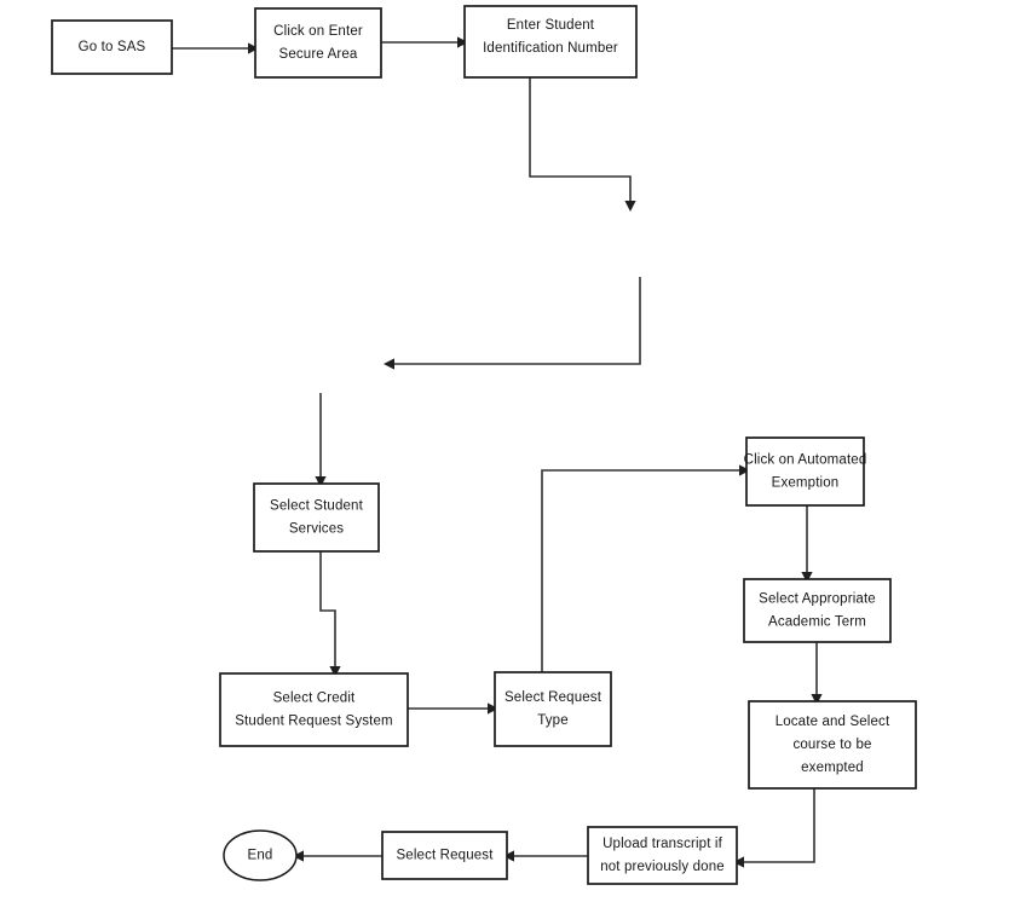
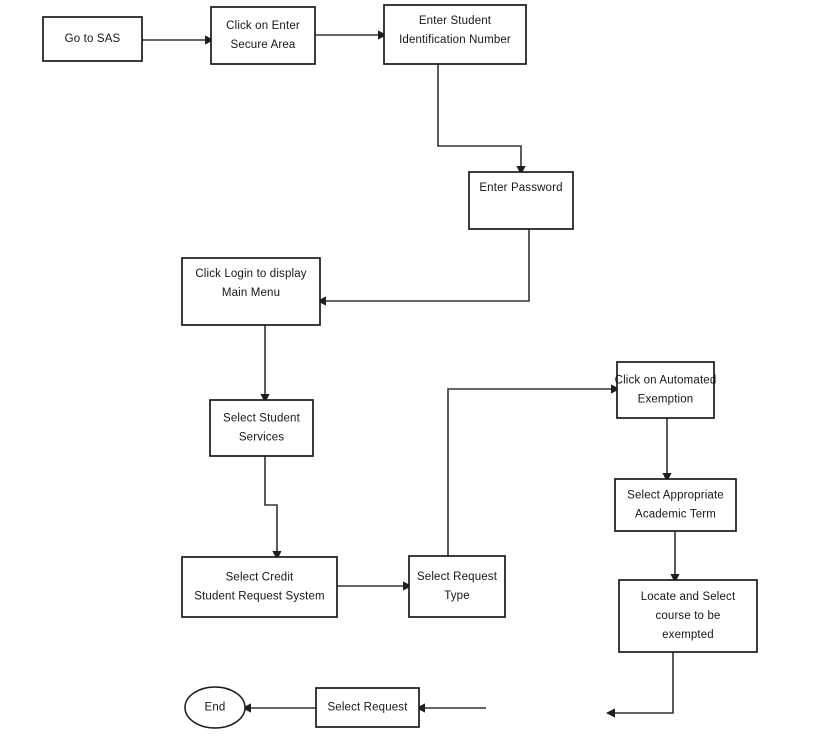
  Go to SAS
  Click on Enter
  Secure Area
  Enter Student
  Identification Number
+ Enter Password
+ Click Login to display
+ Main Menu
  Select Student
  Services
  Click on Automated
  Exemption
  Select Appropriate
  Academic Term
  Select Credit
  Student Request System
  Select Request
  Type
  Locate and Select
  course to be
  exempted
- Upload transcript if
- not previously done
  Select Request
  End
